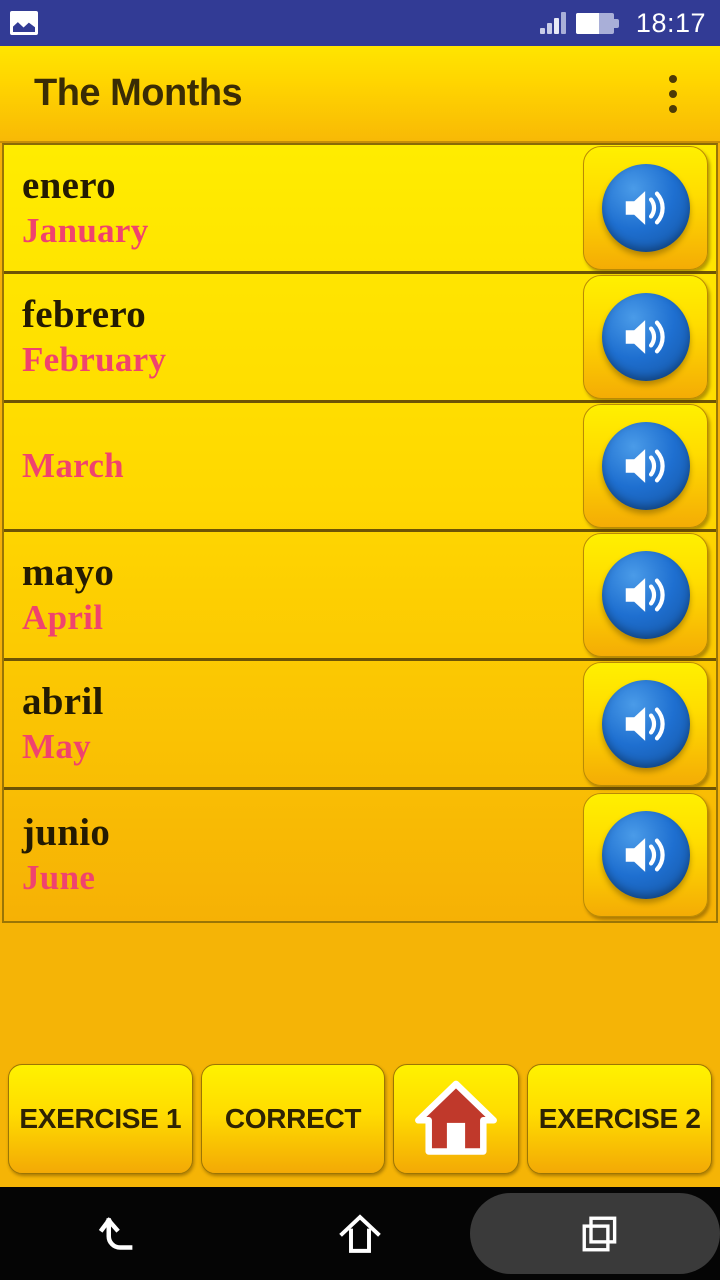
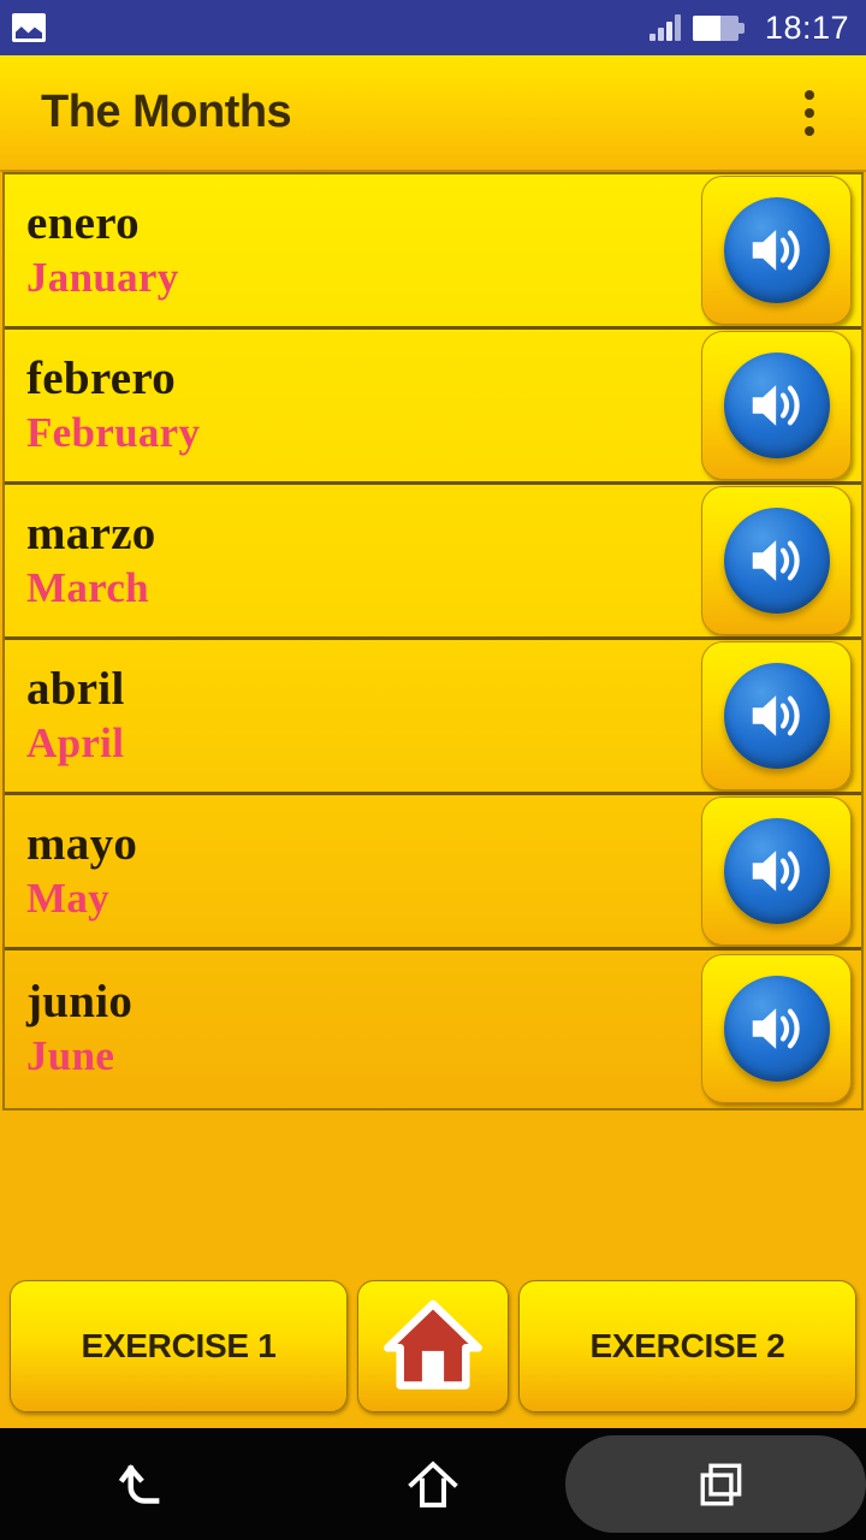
  18:17
  The Months
  enero
  January
  febrero
  February
+ marzo
  March
- mayo
+ abril
  April
- abril
+ mayo
  May
  junio
  June
  EXERCISE 1
- CORRECT
  EXERCISE 2
